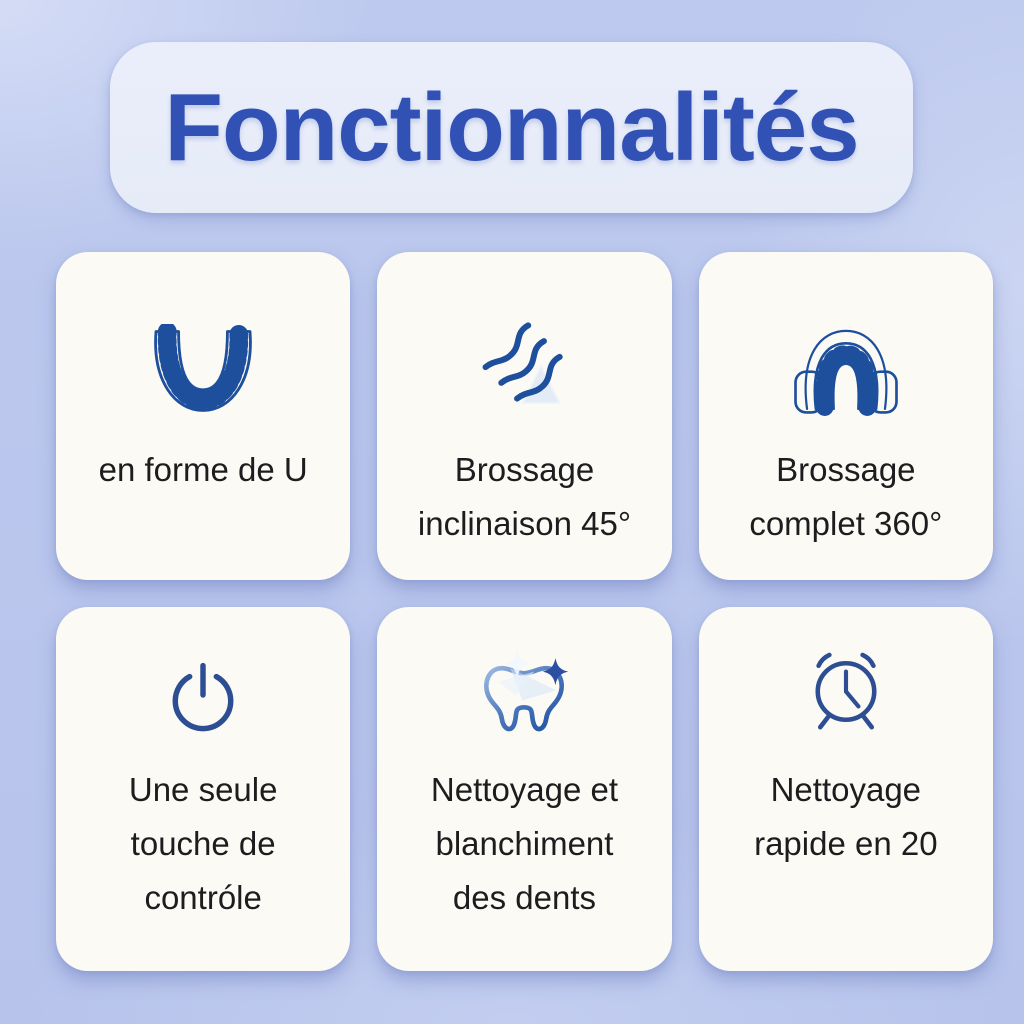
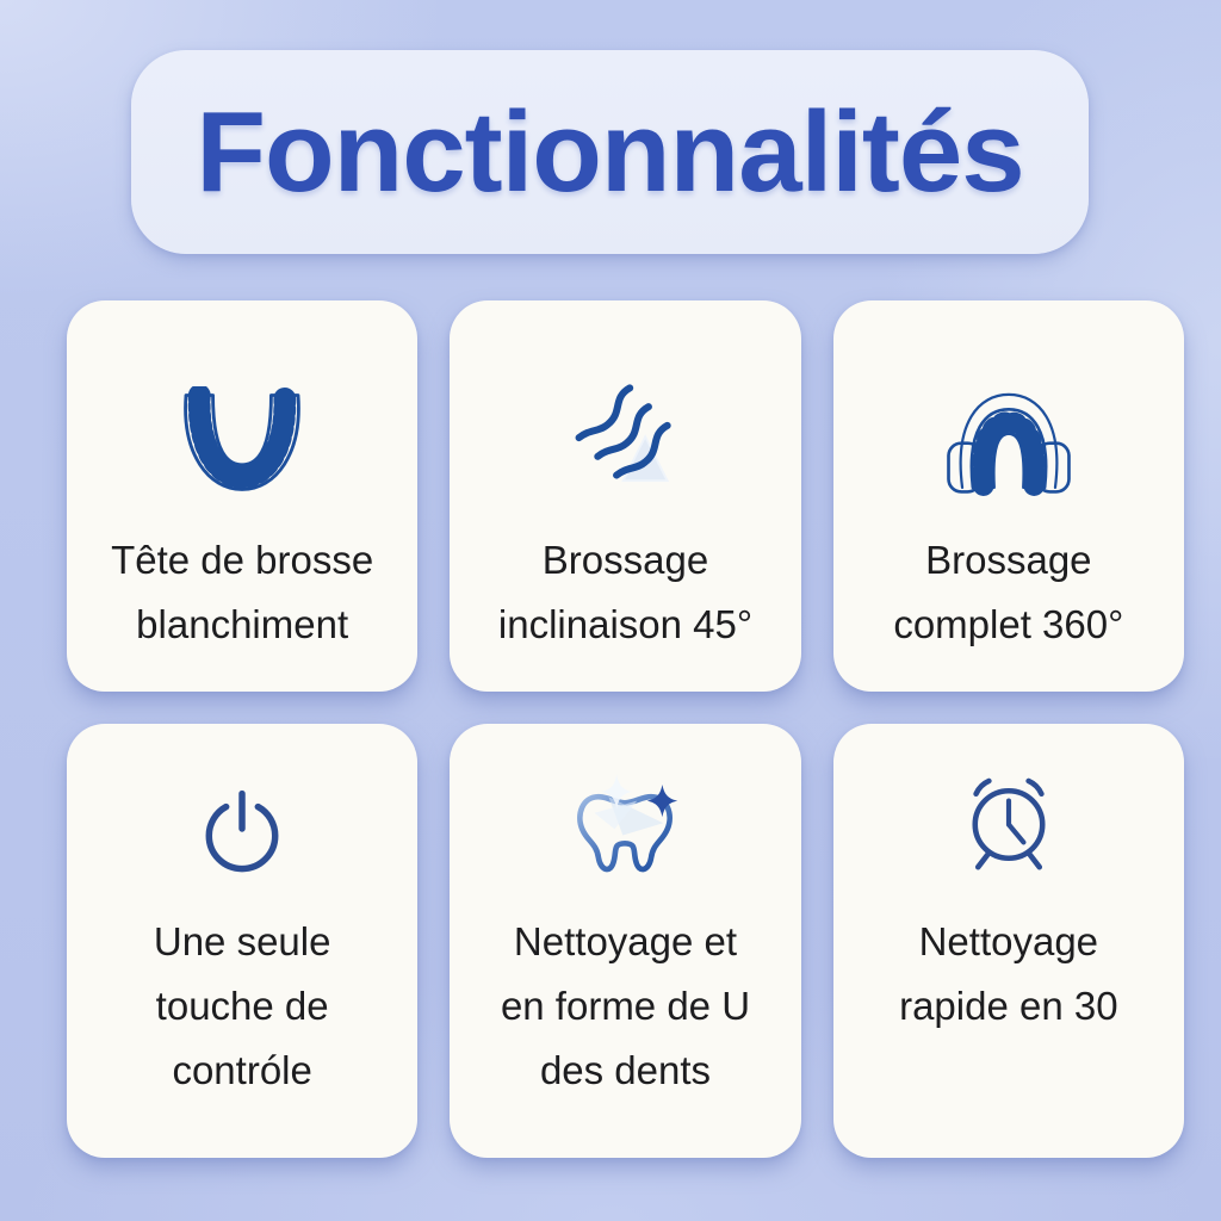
  Fonctionnalités
+ Tête de brosse
- en forme de U
+ blanchiment
  Brossage
  inclinaison 45°
  Brossage
  complet 360°
  Une seule
  touche de
  contróle
  Nettoyage et
- blanchiment
+ en forme de U
  des dents
  Nettoyage
- rapide en 20
+ rapide en 30
